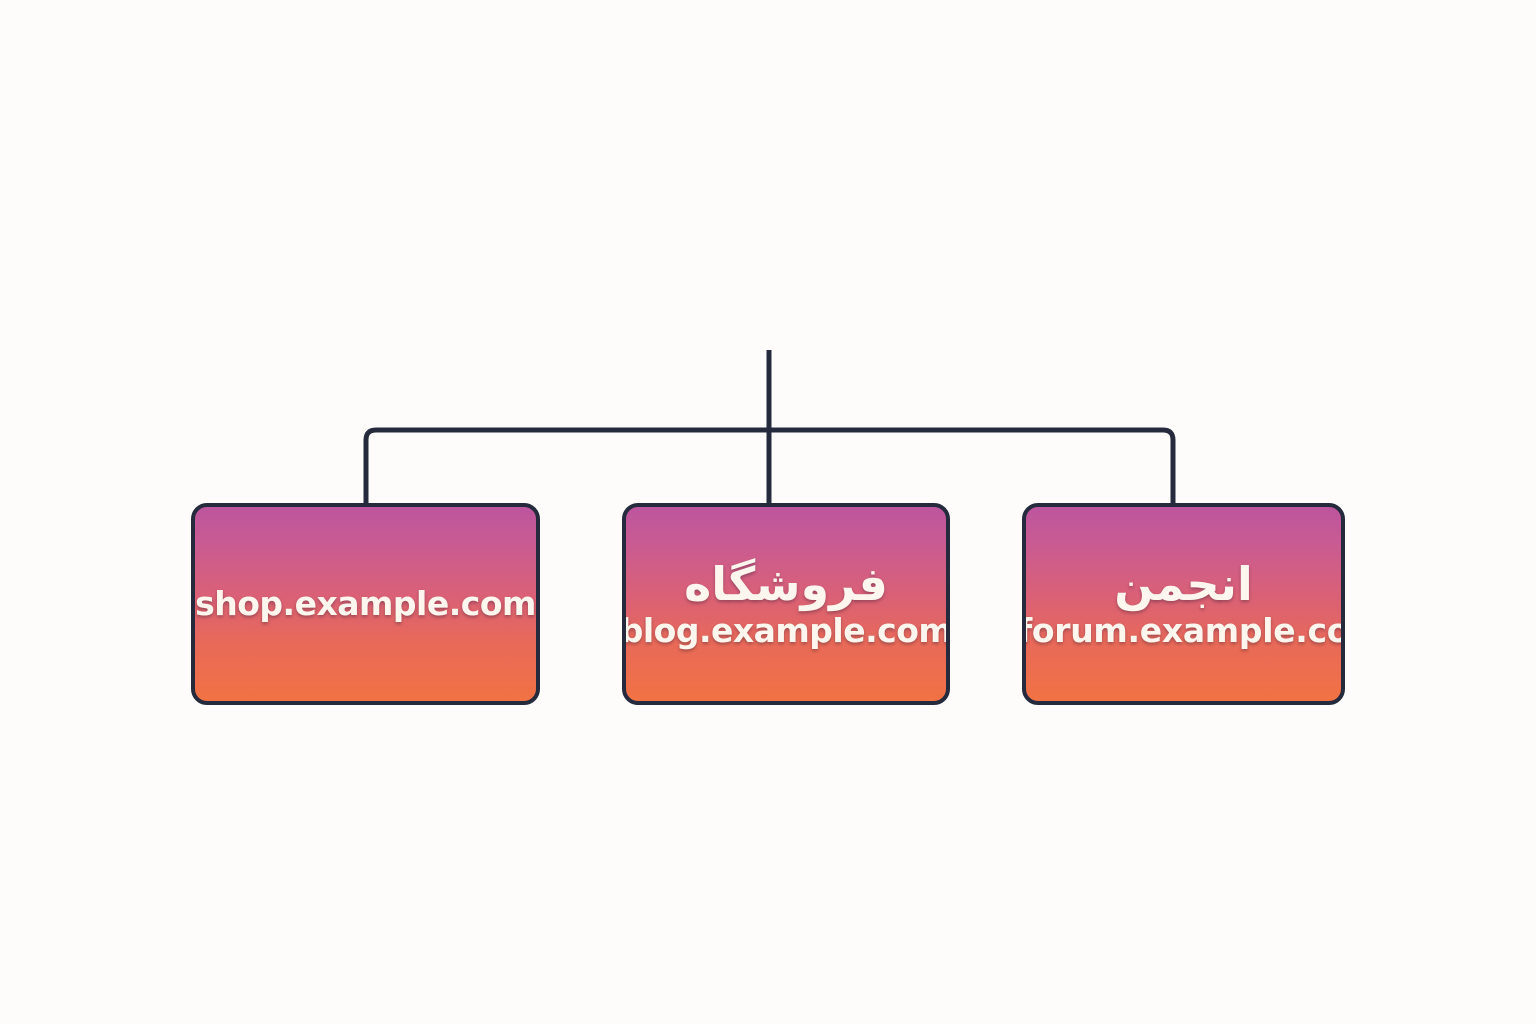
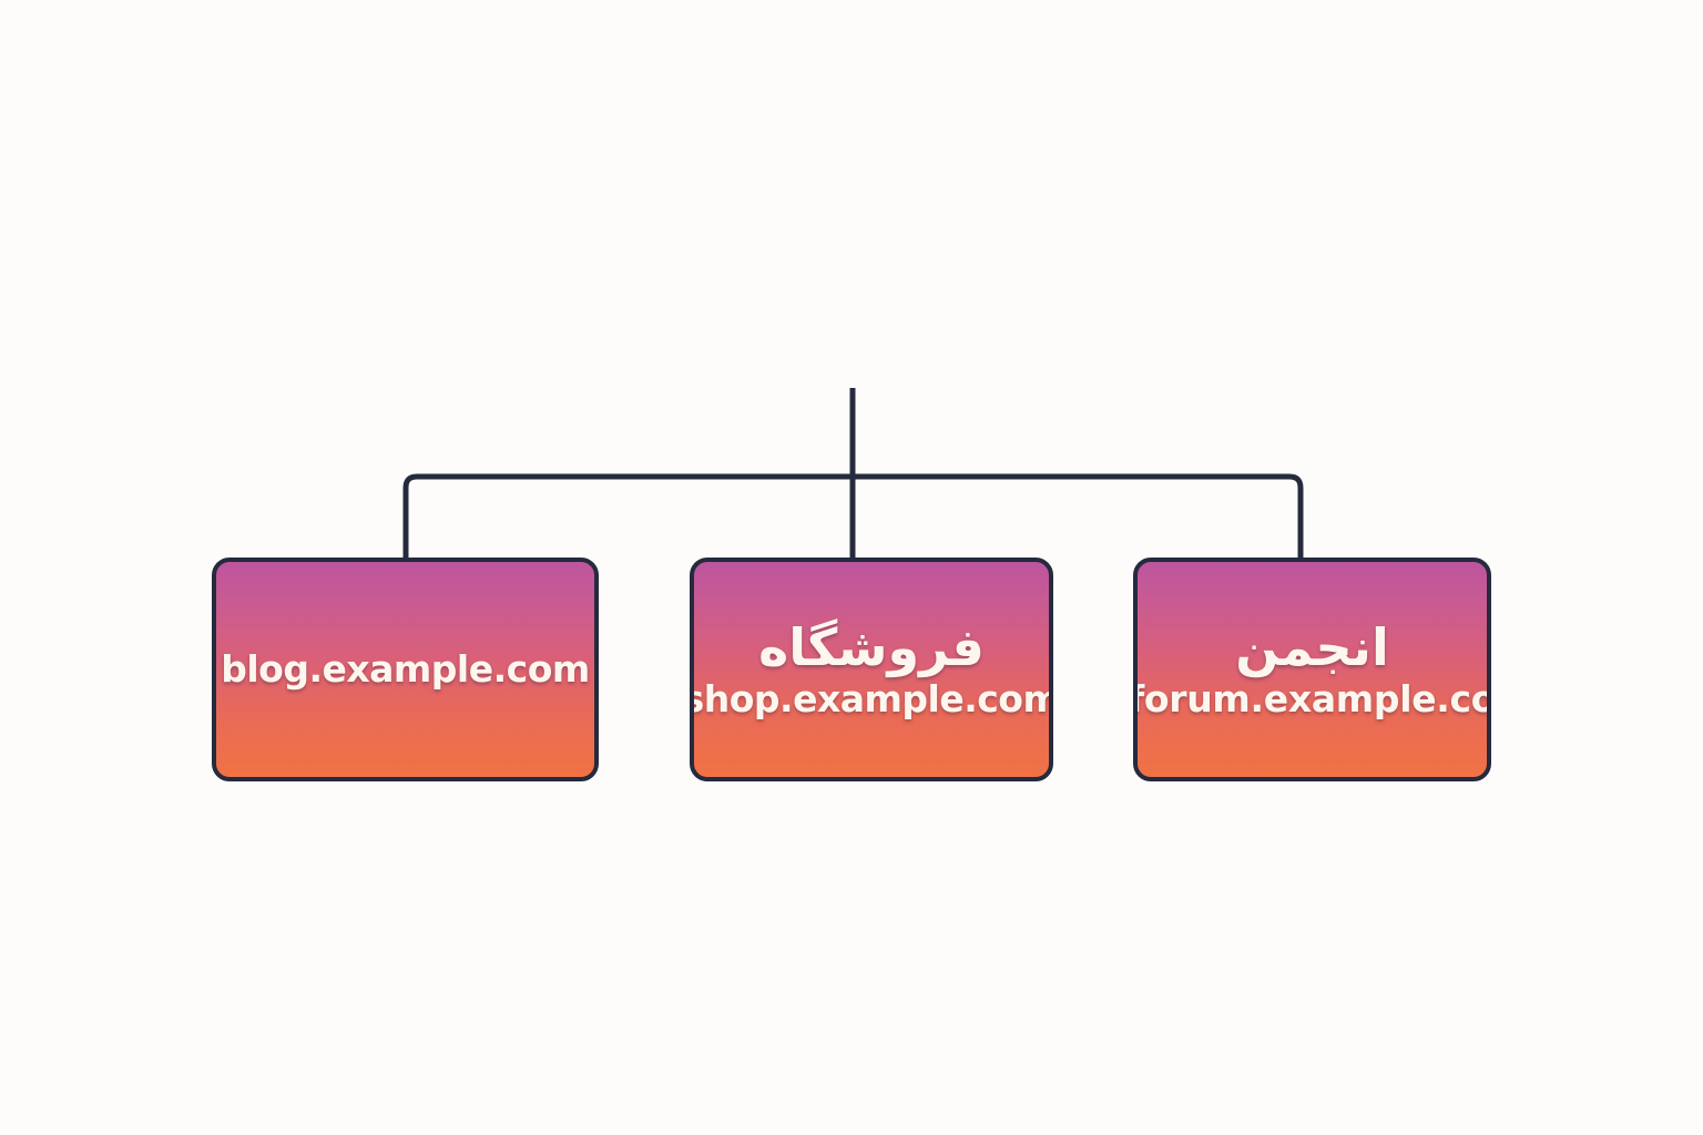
- shop.example.com
+ blog.example.com
  فروشگاه
- blog.example.com
+ shop.example.com
  انجمن
  orum.example.co
